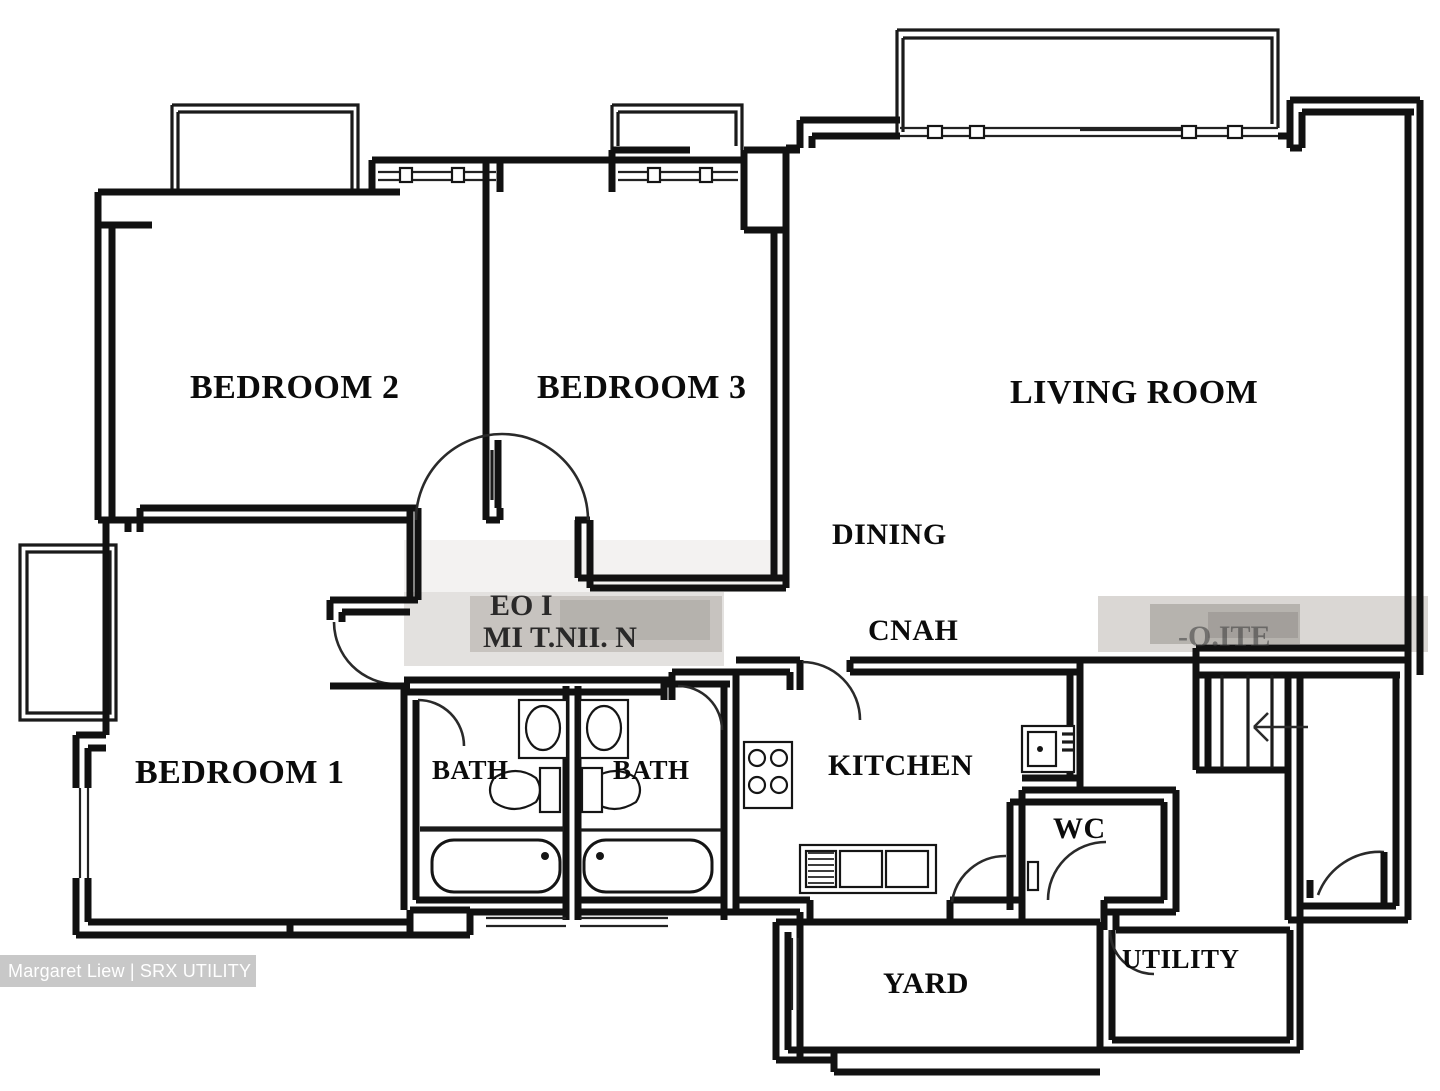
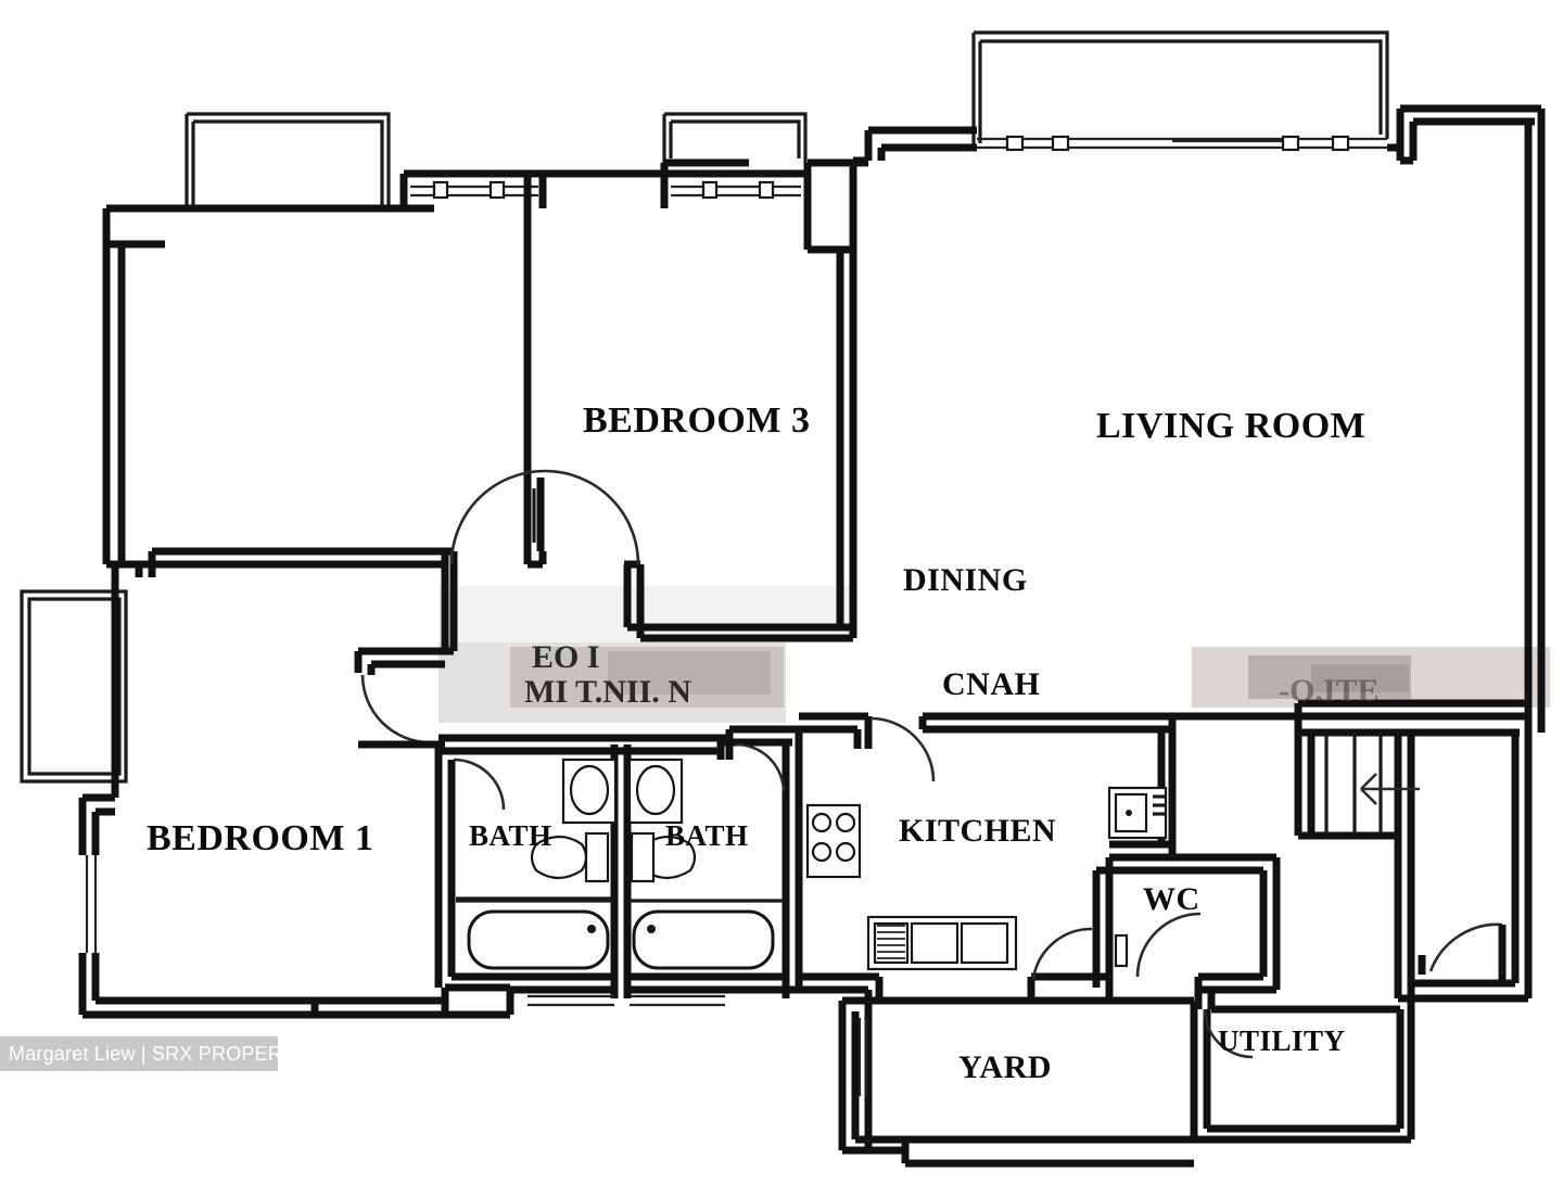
- BEDROOM 2
  BEDROOM 3
  LIVING ROOM
  DINING
  CNAH
  BEDROOM 1
  BATH
  BATH
  KITCHEN
  WC
  UTILITY
  YARD
  EO I
  MI T.NII. N
  -O.ITE
- Margaret Liew | SRX UTILITY
+ Margaret Liew | SRX PROPERTY
